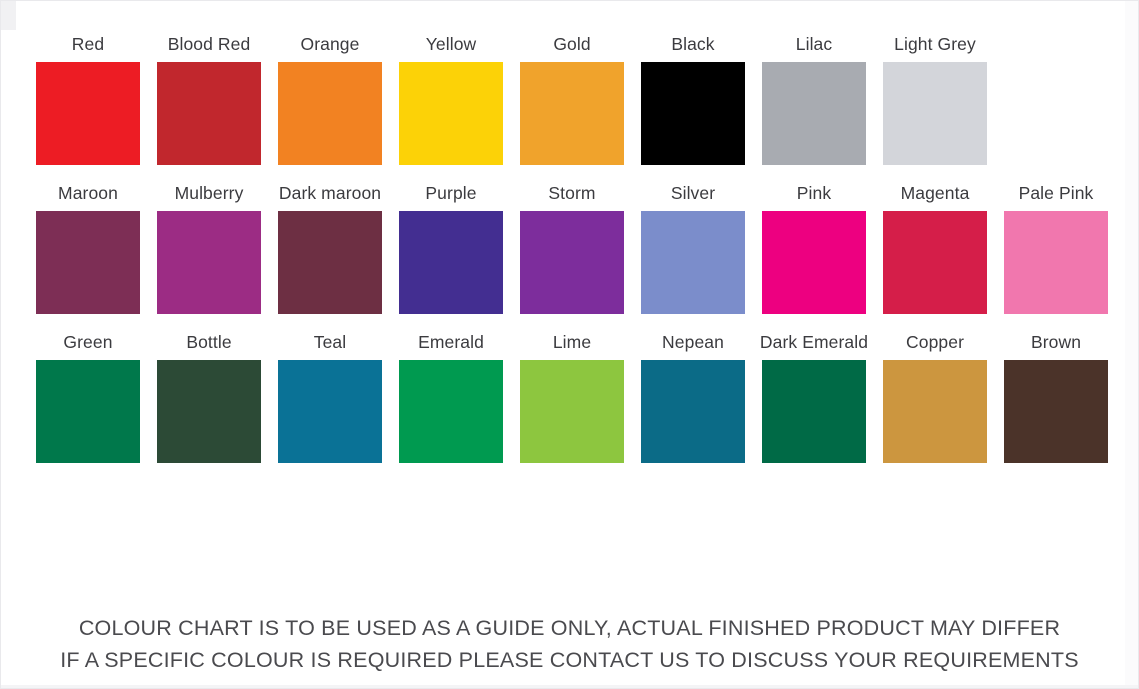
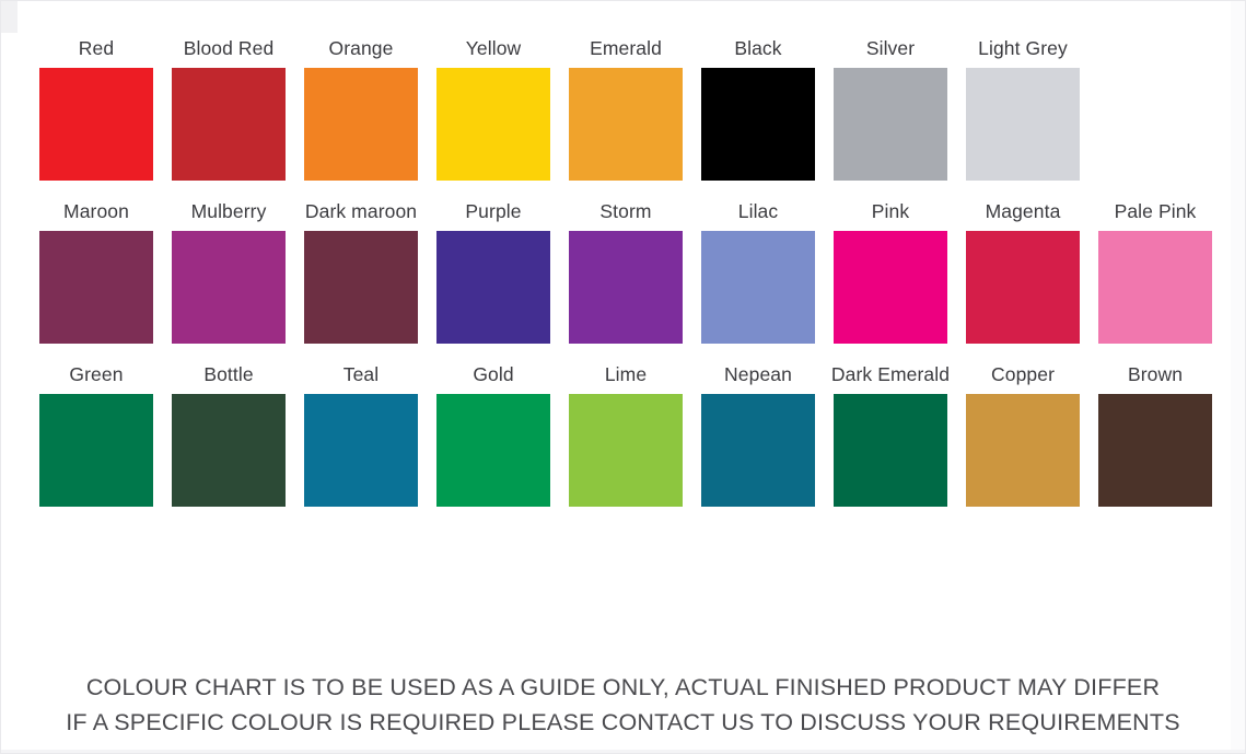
  Red
  Blood Red
  Orange
  Yellow
- Gold
+ Emerald
  Black
- Lilac
+ Silver
  Light Grey
  Maroon
  Mulberry
  Dark maroon
  Purple
  Storm
- Silver
+ Lilac
  Pink
  Magenta
  Pale Pink
  Green
  Bottle
  Teal
- Emerald
+ Gold
  Lime
  Nepean
  Dark Emerald
  Copper
  Brown
  COLOUR CHART IS TO BE USED AS A GUIDE ONLY, ACTUAL FINISHED PRODUCT MAY DIFFER
  IF A SPECIFIC COLOUR IS REQUIRED PLEASE CONTACT US TO DISCUSS YOUR REQUIREMENTS
